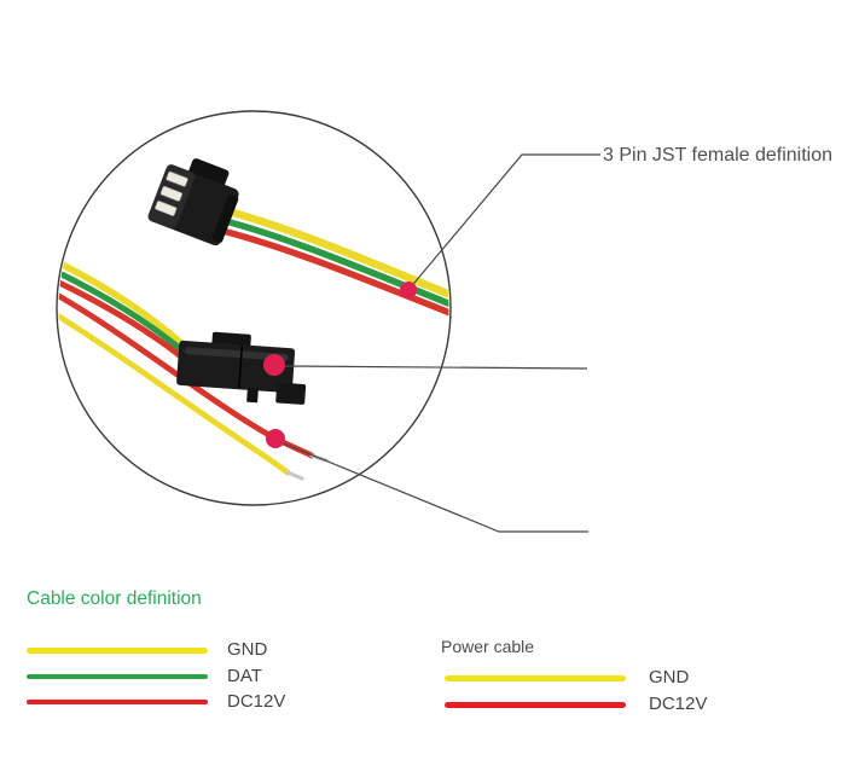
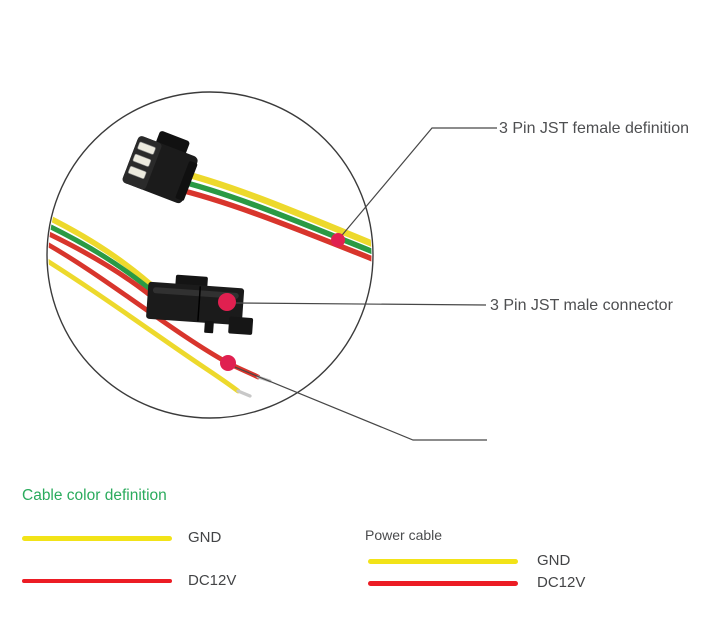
  3 Pin JST female definition
+ 3 Pin JST male connector
  Cable color definition
  GND
- DAT
  DC12V
  Power cable
  GND
  DC12V
